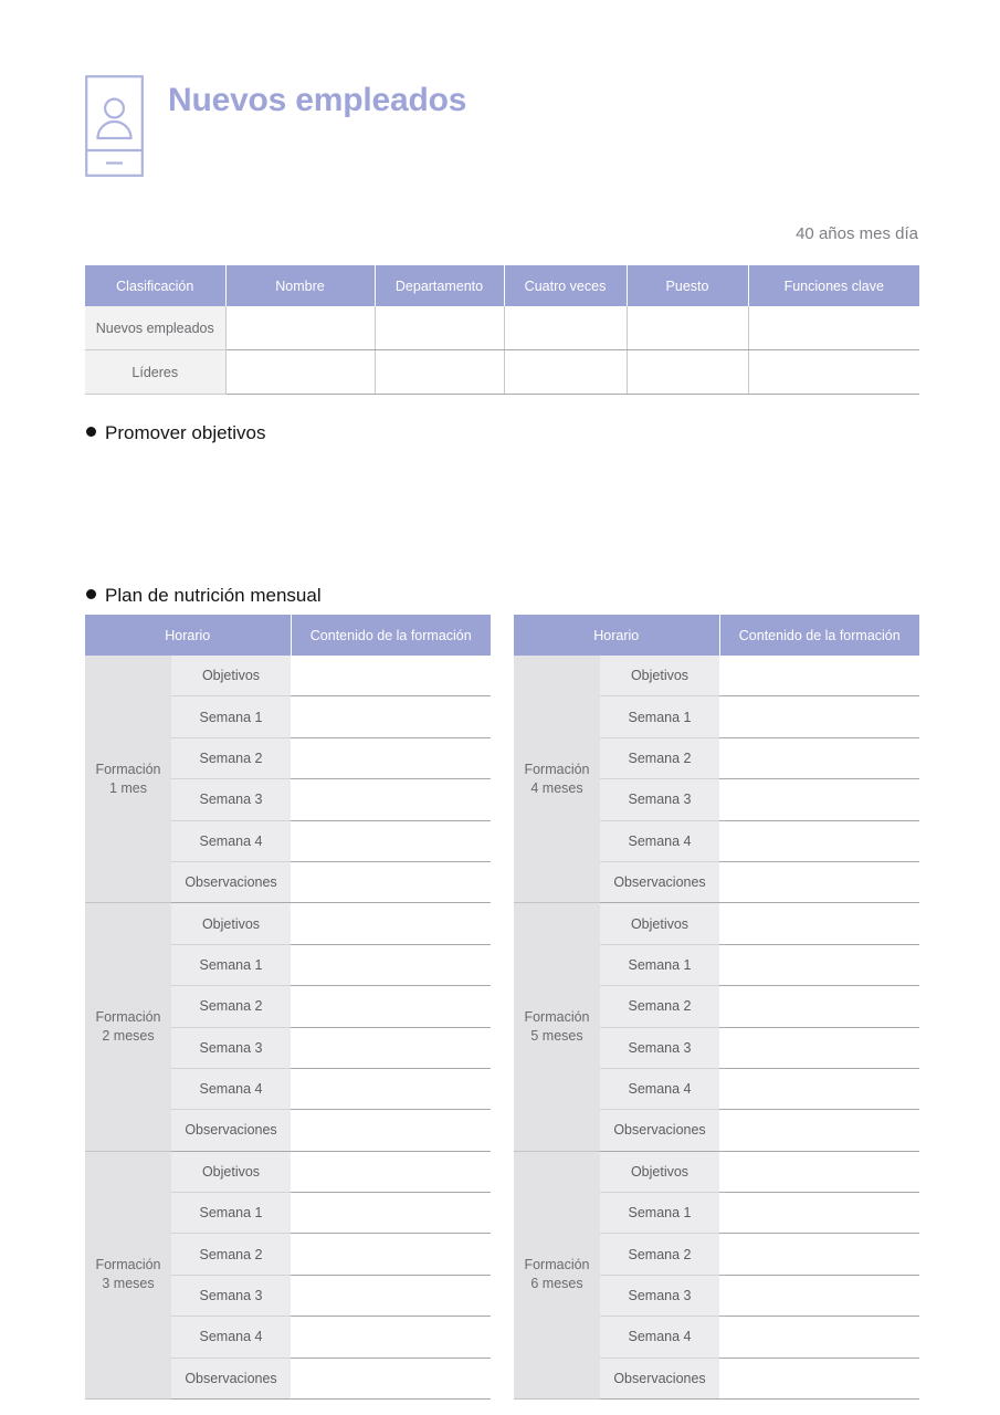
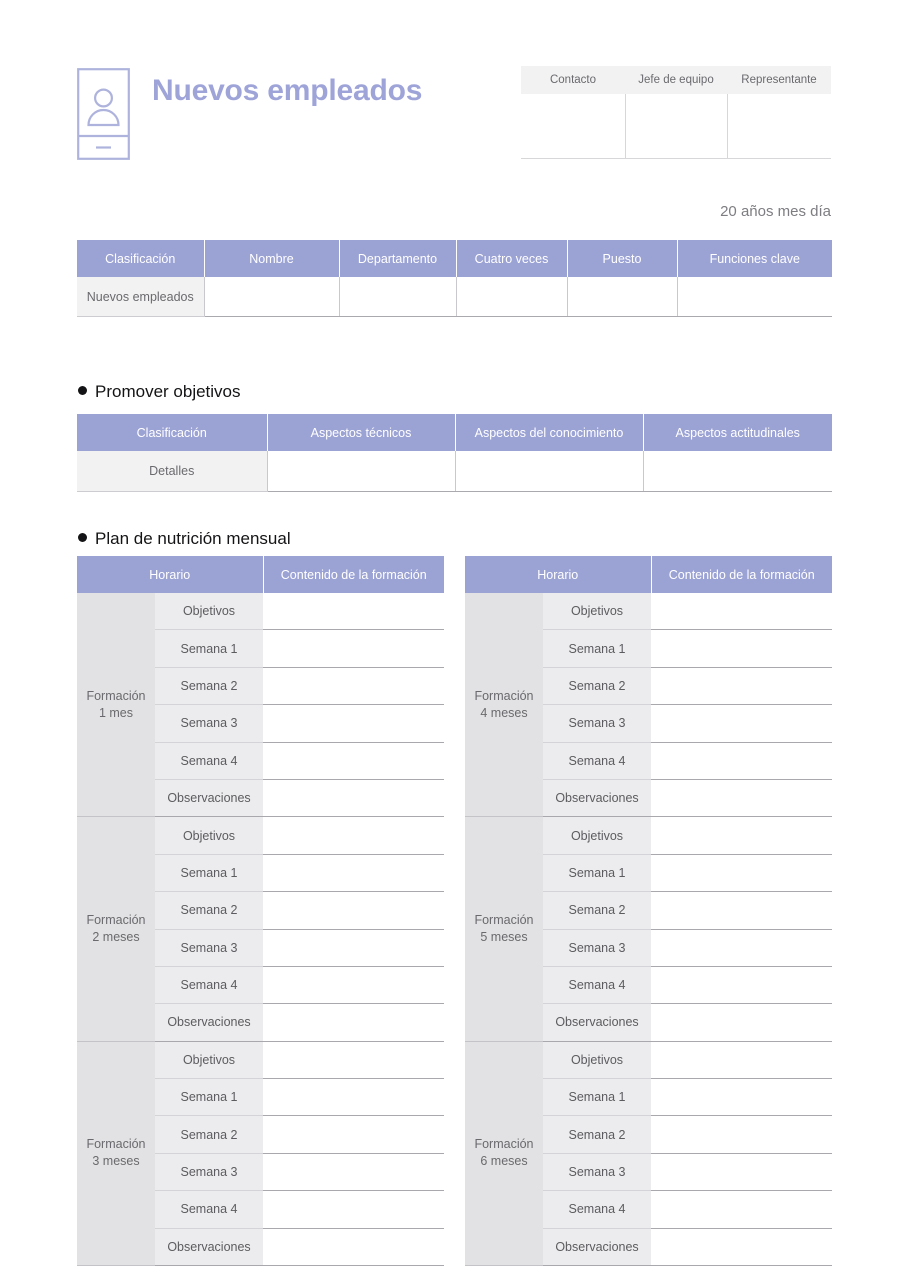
  Nuevos empleados
+ Contacto	Jefe de equipo	Representante
- 40 años mes día
+ 20 años mes día
  Clasificación	Nombre	Departamento	Cuatro veces	Puesto	Funciones clave
  Nuevos empleados
- Líderes
  Promover objetivos
+ Clasificación	Aspectos técnicos	Aspectos del conocimiento	Aspectos actitudinales
+ Detalles
  Plan de nutrición mensual
  Horario	Contenido de la formación
  Formación1 mes	Objetivos
  Semana 1
  Semana 2
  Semana 3
  Semana 4
  Observaciones
  Formación2 meses	Objetivos
  Semana 1
  Semana 2
  Semana 3
  Semana 4
  Observaciones
  Formación3 meses	Objetivos
  Semana 1
  Semana 2
  Semana 3
  Semana 4
  Observaciones
  Horario	Contenido de la formación
  Formación4 meses	Objetivos
  Semana 1
  Semana 2
  Semana 3
  Semana 4
  Observaciones
  Formación5 meses	Objetivos
  Semana 1
  Semana 2
  Semana 3
  Semana 4
  Observaciones
  Formación6 meses	Objetivos
  Semana 1
  Semana 2
  Semana 3
  Semana 4
  Observaciones
